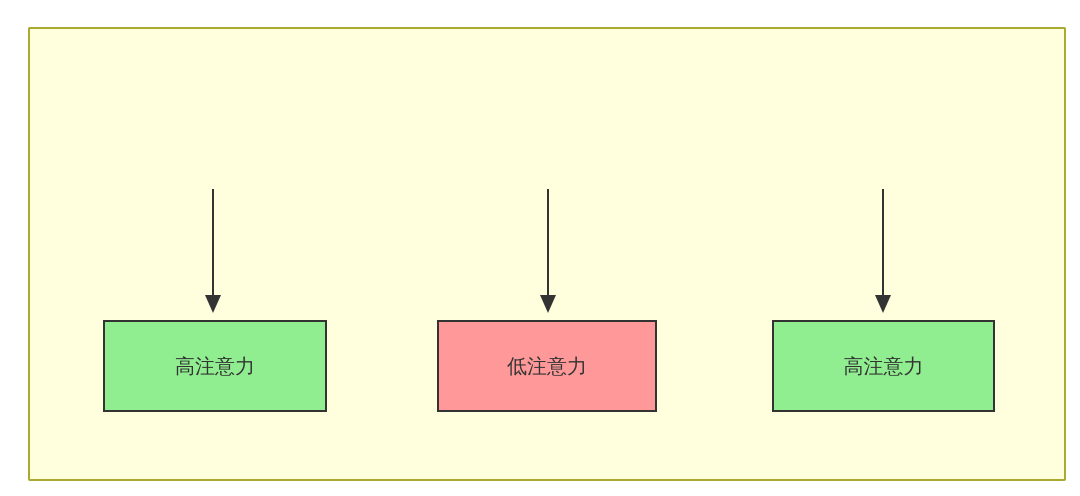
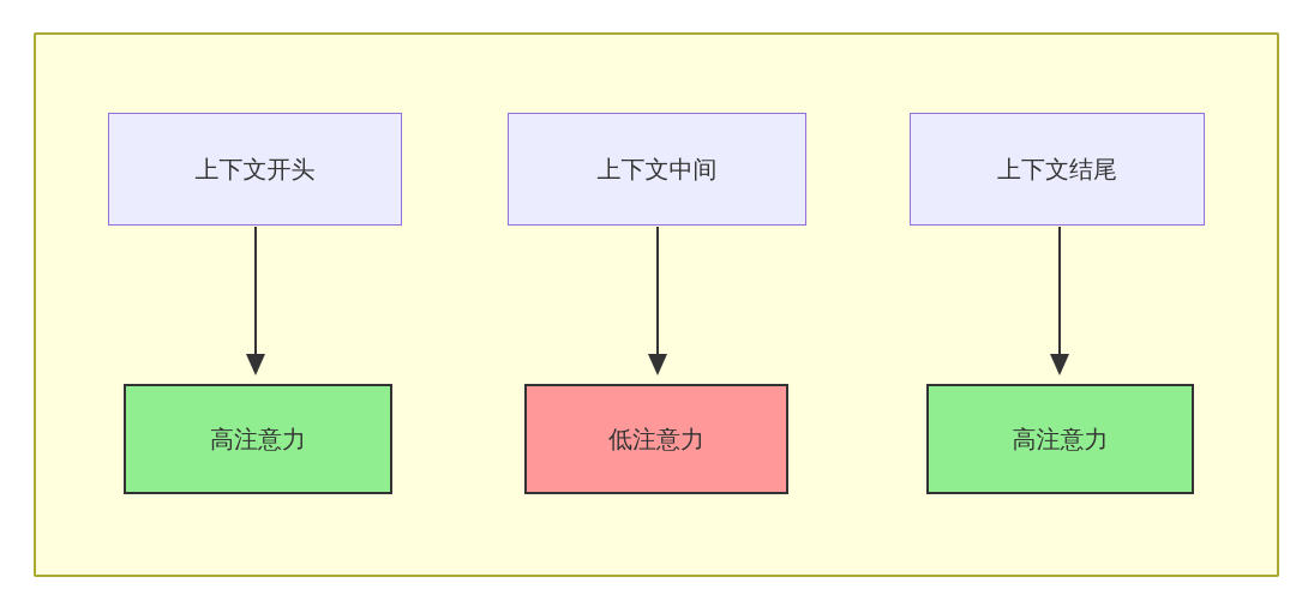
+ 上下文开头
+ 上下文中间
+ 上下文结尾
  高注意力
  低注意力
  高注意力
